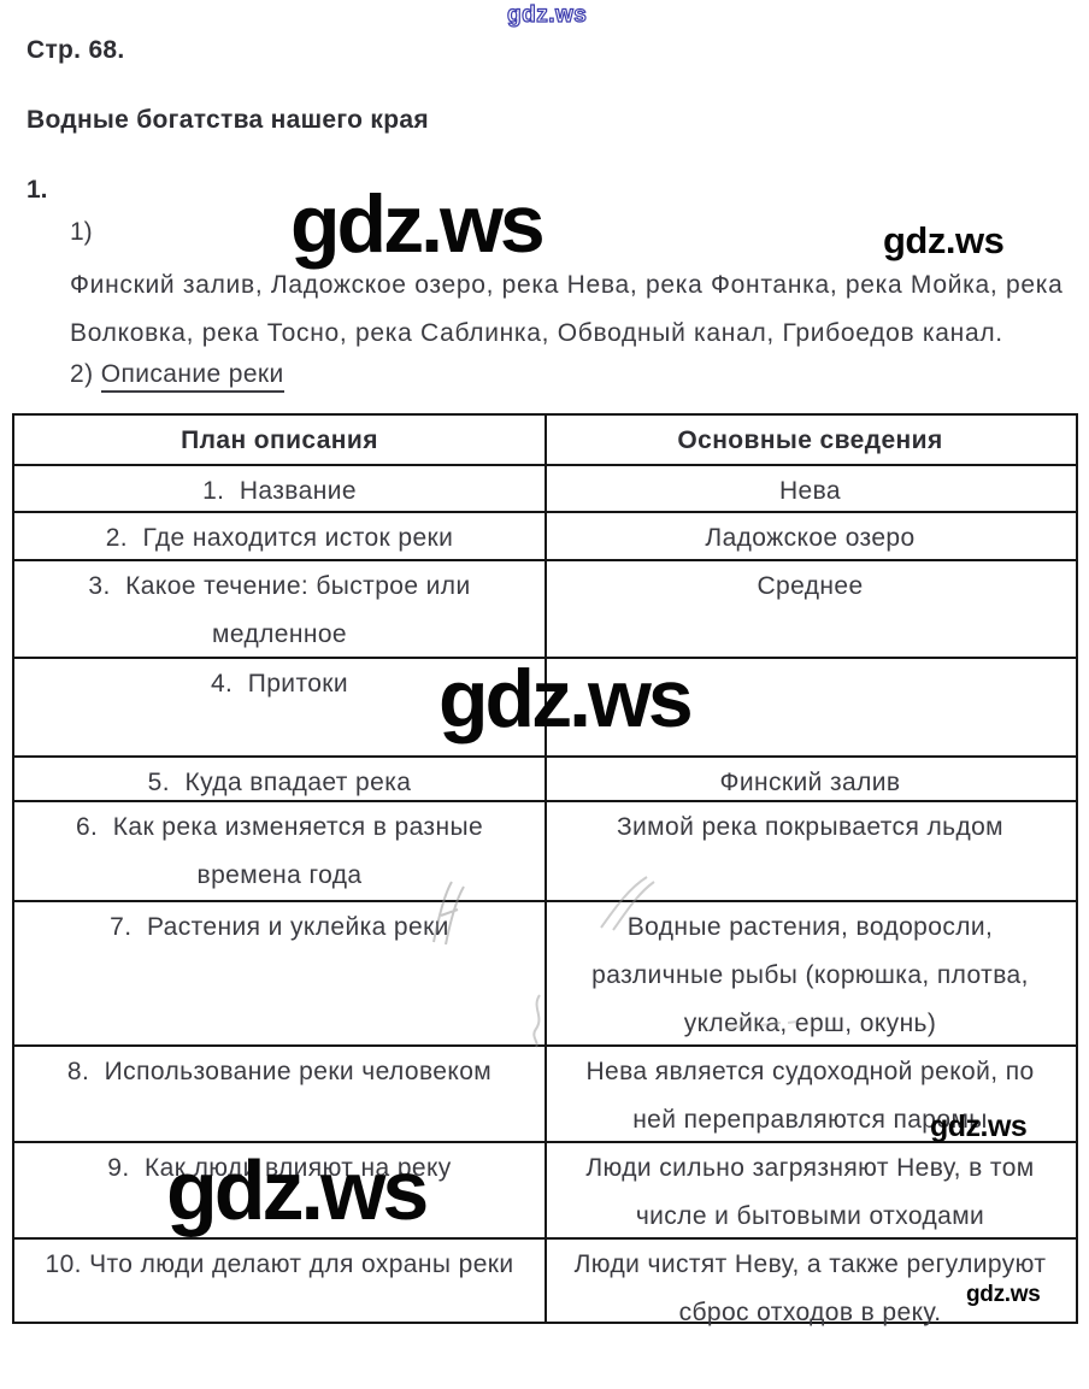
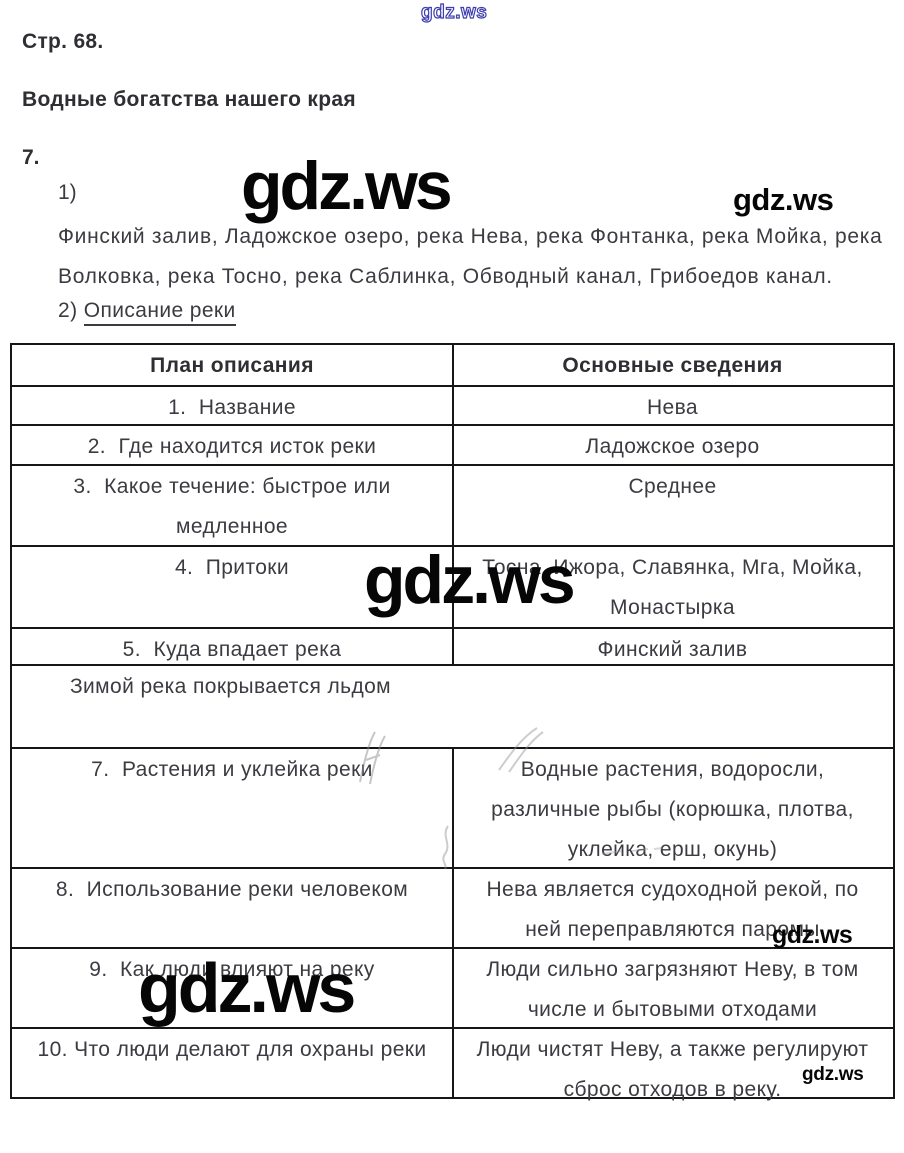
  gdz.ws
  Стр. 68.
  Водные богатства нашего края
- 1.
+ 7.
  1)
  gdz.ws
  gdz.ws
  Финский залив, Ладожское озеро, река Нева, река Фонтанка, река Мойка, река
  Волковка, река Тосно, река Саблинка, Обводный канал, Грибоедов канал.
  2) Описание реки
  План описания
  Основные сведения
  1. Название
  Нева
  2. Где находится исток реки
  Ладожское озеро
  3. Какое течение: быстрое или
  медленное
  Среднее
  4. Притоки
+ Тосна, Ижора, Славянка, Мга, Мойка,
+ Монастырка
  5. Куда впадает река
  Финский залив
- 6. Как река изменяется в разные
- времена года
  Зимой река покрывается льдом
  7. Растения и уклейка реки
  Водные растения, водоросли,
  различные рыбы (корюшка, плотва,
  уклейка, ерш, окунь)
  8. Использование реки человеком
  Нева является судоходной рекой, по
  ней переправляются паромы
  9. Как люди влияют на реку
  Люди сильно загрязняют Неву, в том
  числе и бытовыми отходами
  10. Что люди делают для охраны реки
  Люди чистят Неву, а также регулируют
  сброс отходов в реку.
  gdz.ws
  gdz.ws
  gdz.ws
  gdz.ws
